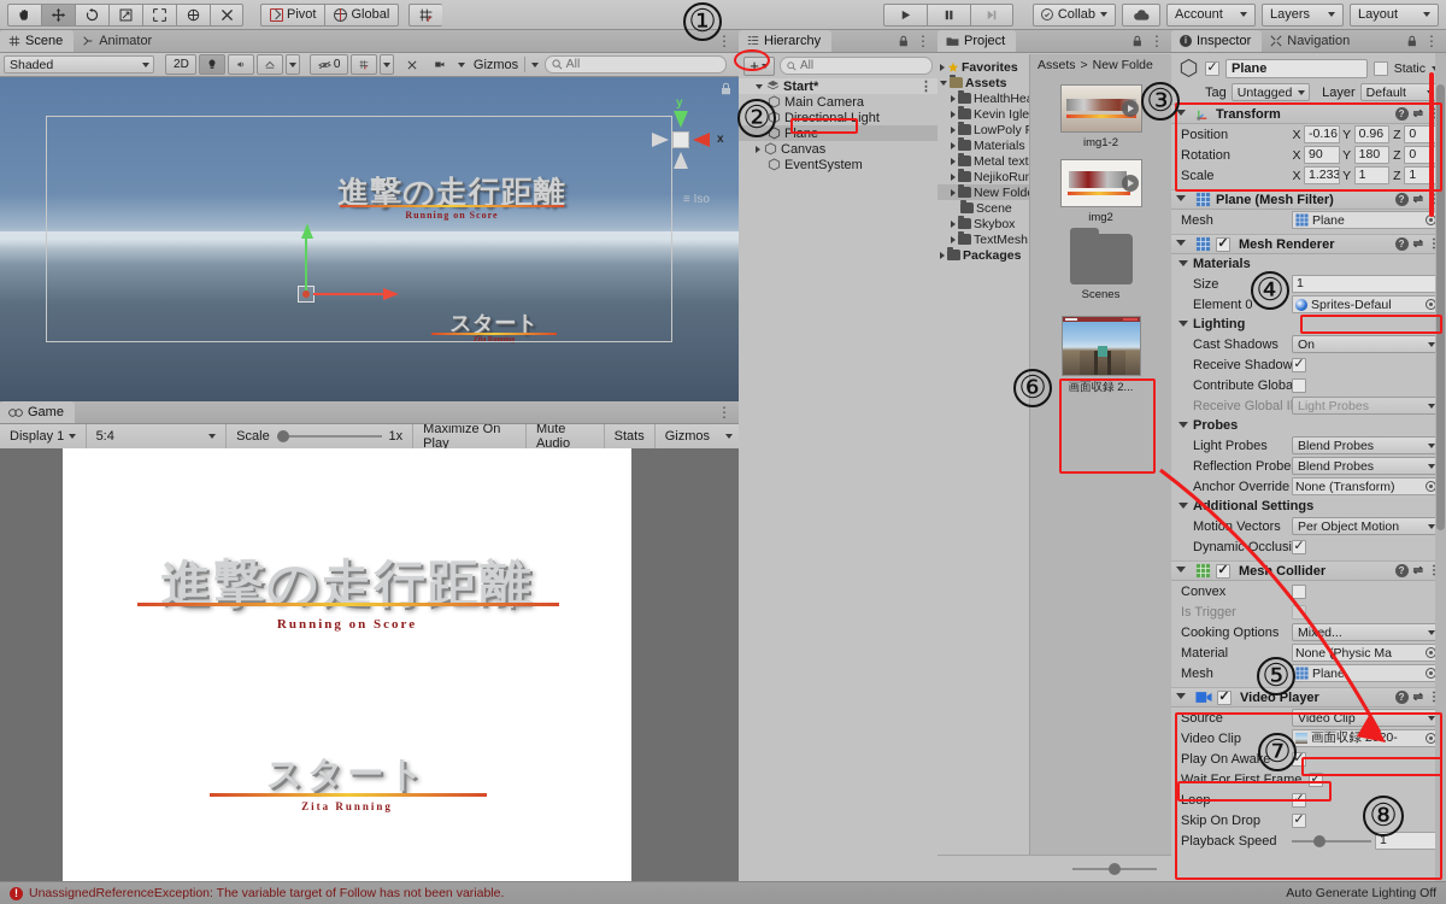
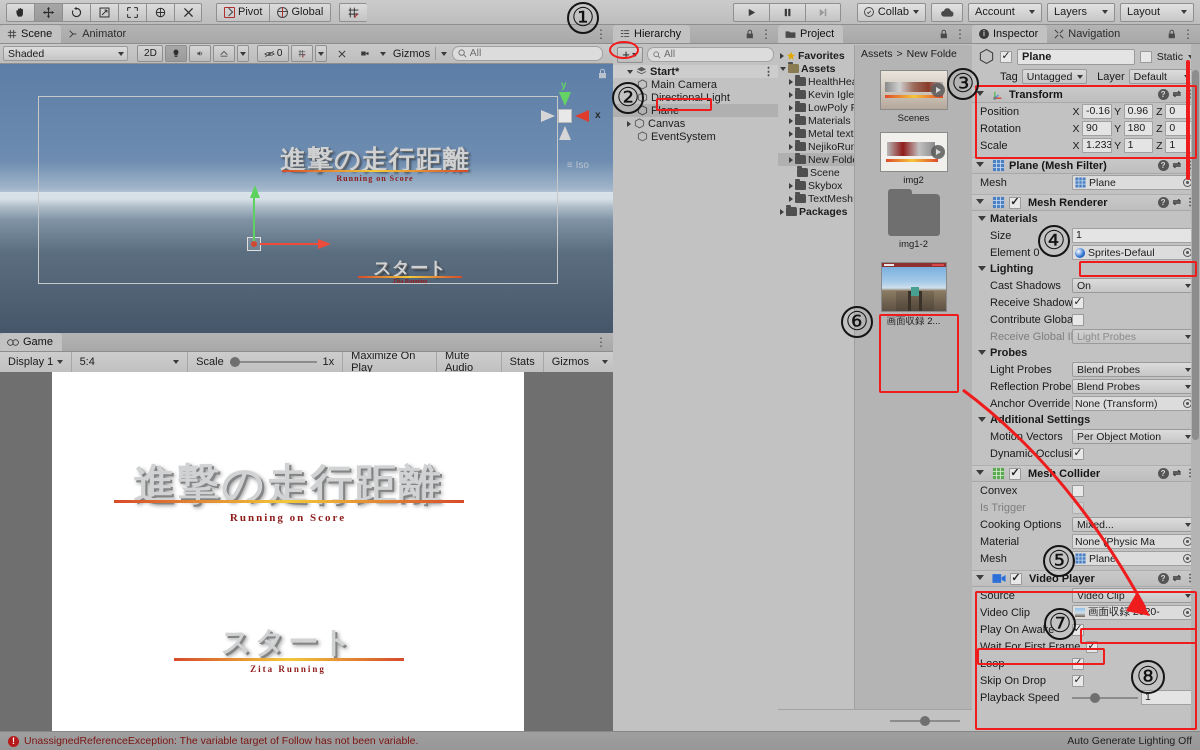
  Pivot
  Global
  Collab
  Account
  Layers
  Layout
  Scene
  Animator
  ⋮
  Shaded
  2D
  0
  Gizmos
  All
  進撃の走行距離
  Running on Score
  スタート
  y
  x
  ≡ Iso
  Game
  ⋮
  Display 1
  5:4
  Scale
  1x
  Maximize On Play
  Mute Audio
  Stats
  Gizmos
  進撃の走行距離
  Running on Score
  スタート
  Zita Running
  Hierarchy
  ⋮
  +
  All
  Start*
  ⋮
  Main Camera
  Directional Light
  Plane
  Canvas
  EventSystem
  Project
  ⋮
  Favorites
  Assets
  HealthHe
  Kevin Igle
  LowPoly
  Materials
  Metal text
  NejikoRu
  New Fold
  Scene
  Skybox
  TextMesh
  Packages
  Assets
  >
  New Folde
- img1-2
+ Scenes
  img2
- Scenes
+ img1-2
  画面収録 2...
  i
  Inspector
  Navigation
  ⋮
  ✓
  Plane
  Static
  Tag
  Untagged
  Layer
  Default
  Transform
  ?
  ⇌
  ⋮
  Position
  X
  -0.16
  Y
  0.96
  Z
  0
  Rotation
  X
  90
  Y
  180
  Z
  0
  Scale
  X
  1.233
  Y
  1
  Z
  1
  Plane (Mesh Filter)
  ?
  ⇌
  ⋮
  Mesh
  Plane
  ✓
  Mesh Renderer
  ?
  ⇌
  ⋮
  Materials
  Size
  1
  Element 0
  Sprites-Defaul
  Lighting
  Cast Shadows
  On
  Receive Shadow
  ✓
  Contribute Globa
  Receive Global I
  Light Probes
  Probes
  Light Probes
  Blend Probes
  Reflection Probe
  Blend Probes
  Anchor Override
  None (Transform)
  Aditional Settings
  Motion Vectors
  Per Object Motion
  Dynamic Occlusi
  ✓
  ✓
  Mes Collider
  ?
  ⇌
  ⋮
  Convex
  Is Trigger
  Cooking Options
  Mixed...
  Material
  NonePhysic Ma
  Mesh
  Plane
  ✓
  Video Player
  ?
  ⇌
  ⋮
  Source
  Video Clip
  Video Clip
  Play On Awake
  ✓
  Wait For First Frame
  ✓
  Loop
  ✓
  Skip On Drop
  ✓
  Playback Speed
  1
  ①
  ②
  ③
  ④
  ⑤
  ⑥
  ⑦
  ⑧
  !
  UnassignedReferenceException: The variable target of Follow has not been variable.
  Auto Generate Lighting Off
